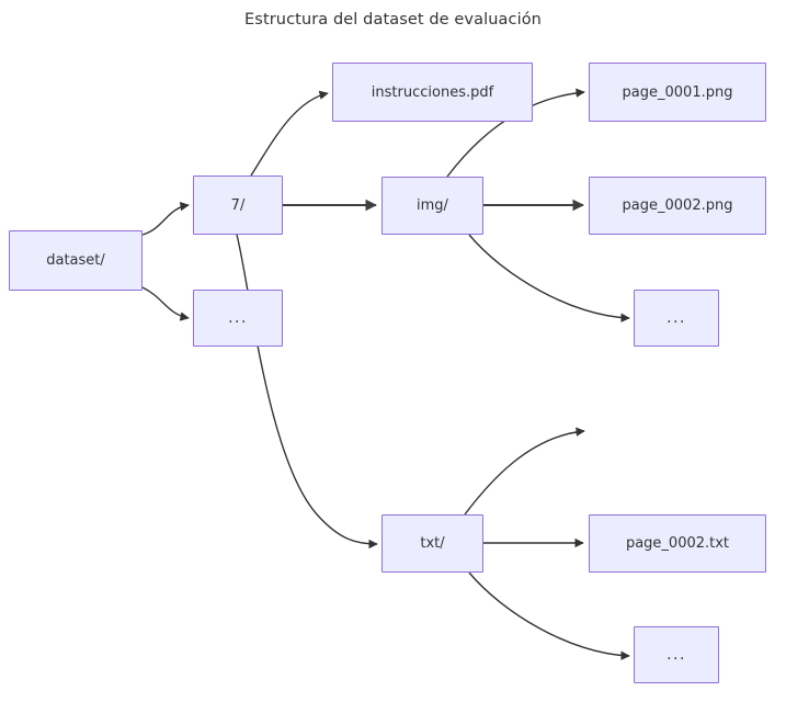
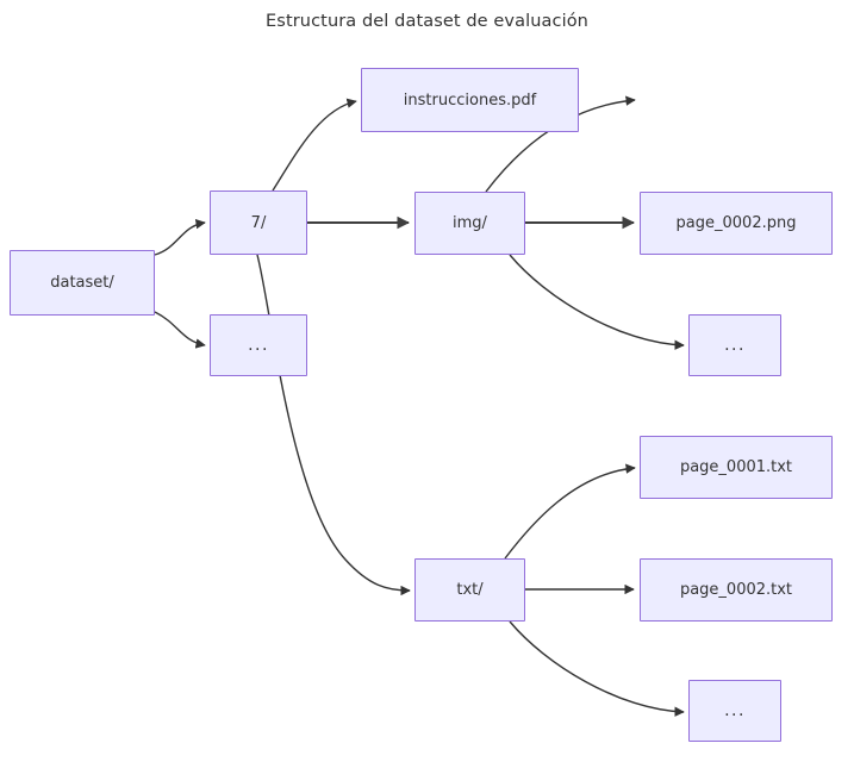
  Estructura del dataset de evaluación
  dataset/
  7/
  ...
  instrucciones.pdf
  img/
  txt/
- page_0001.png
  page_0002.png
  ...
+ page_0001.txt
  page_0002.txt
  ...
